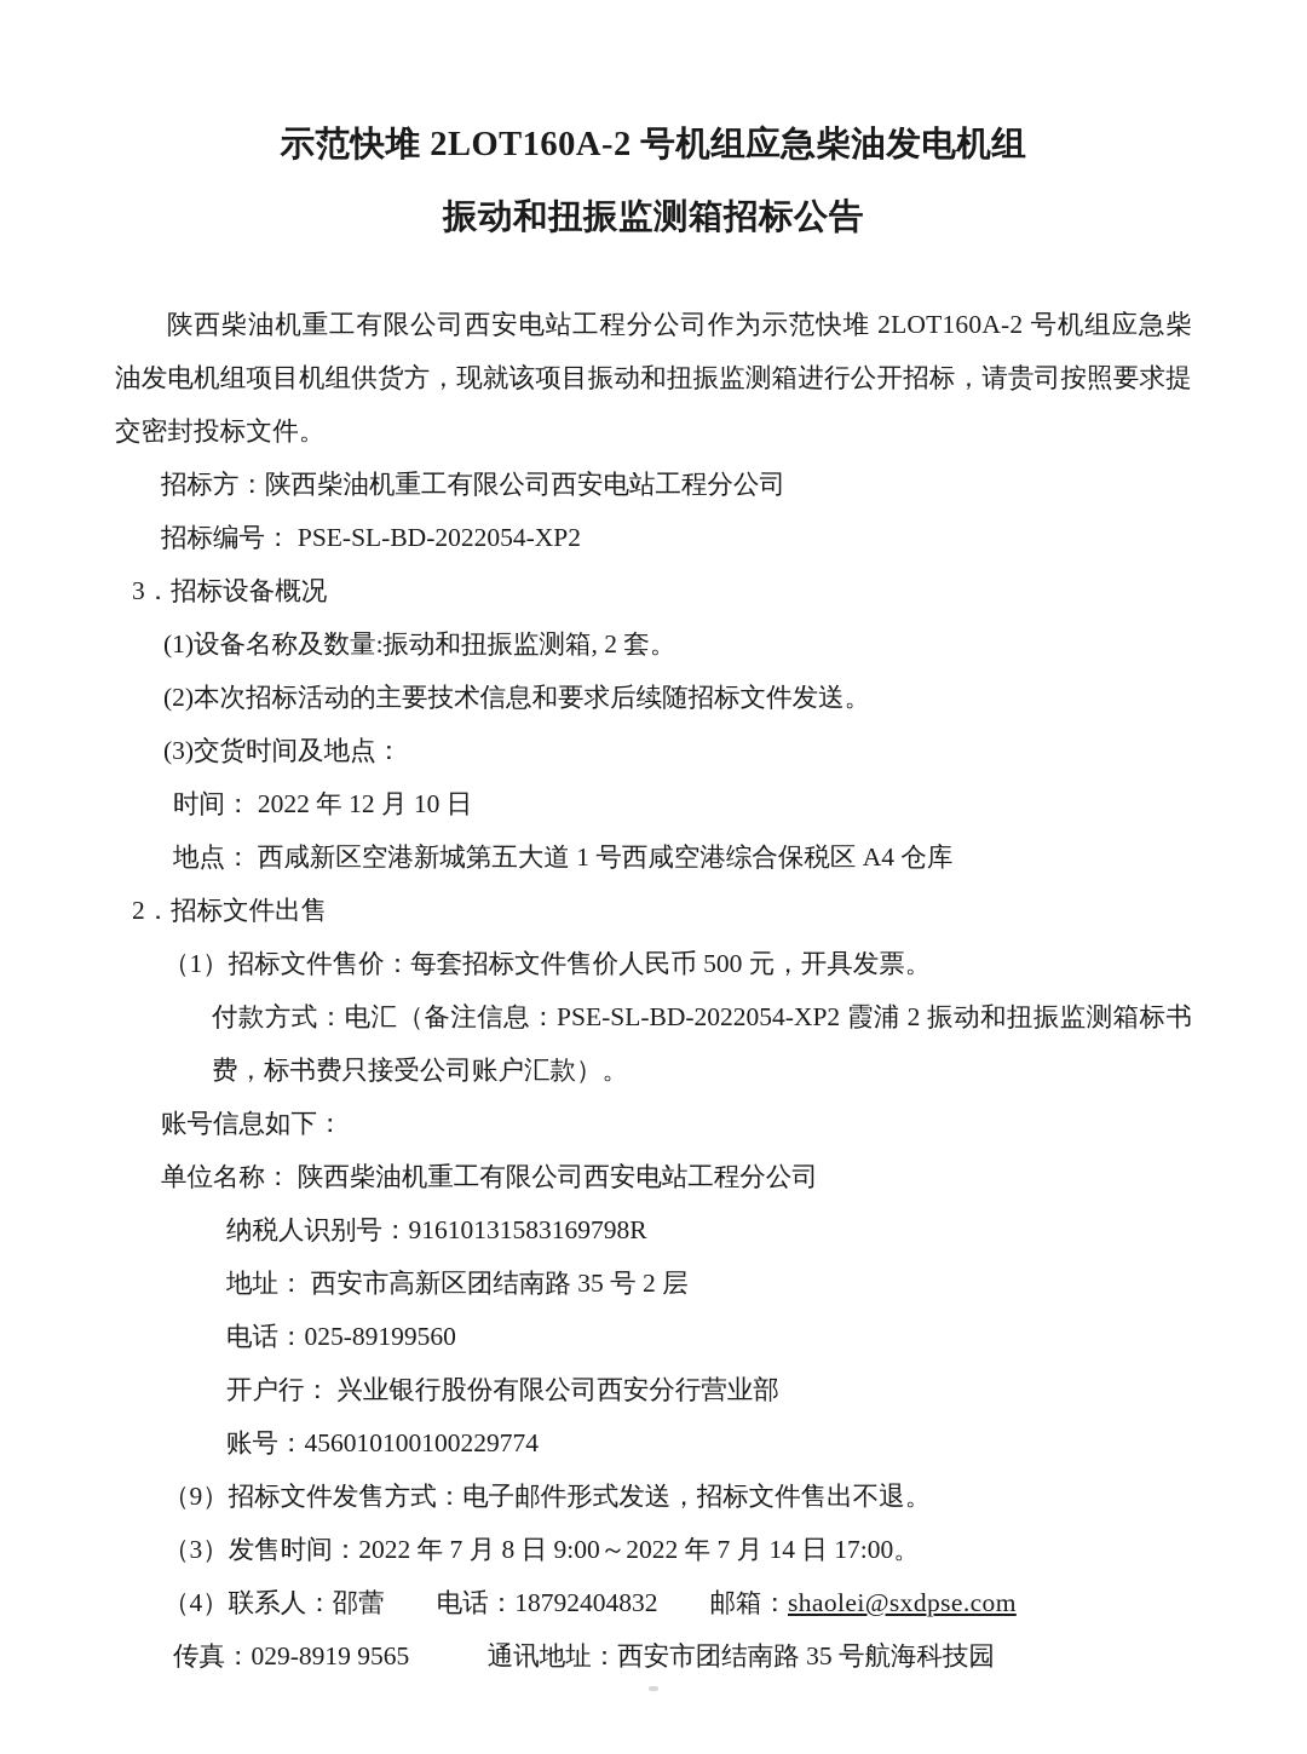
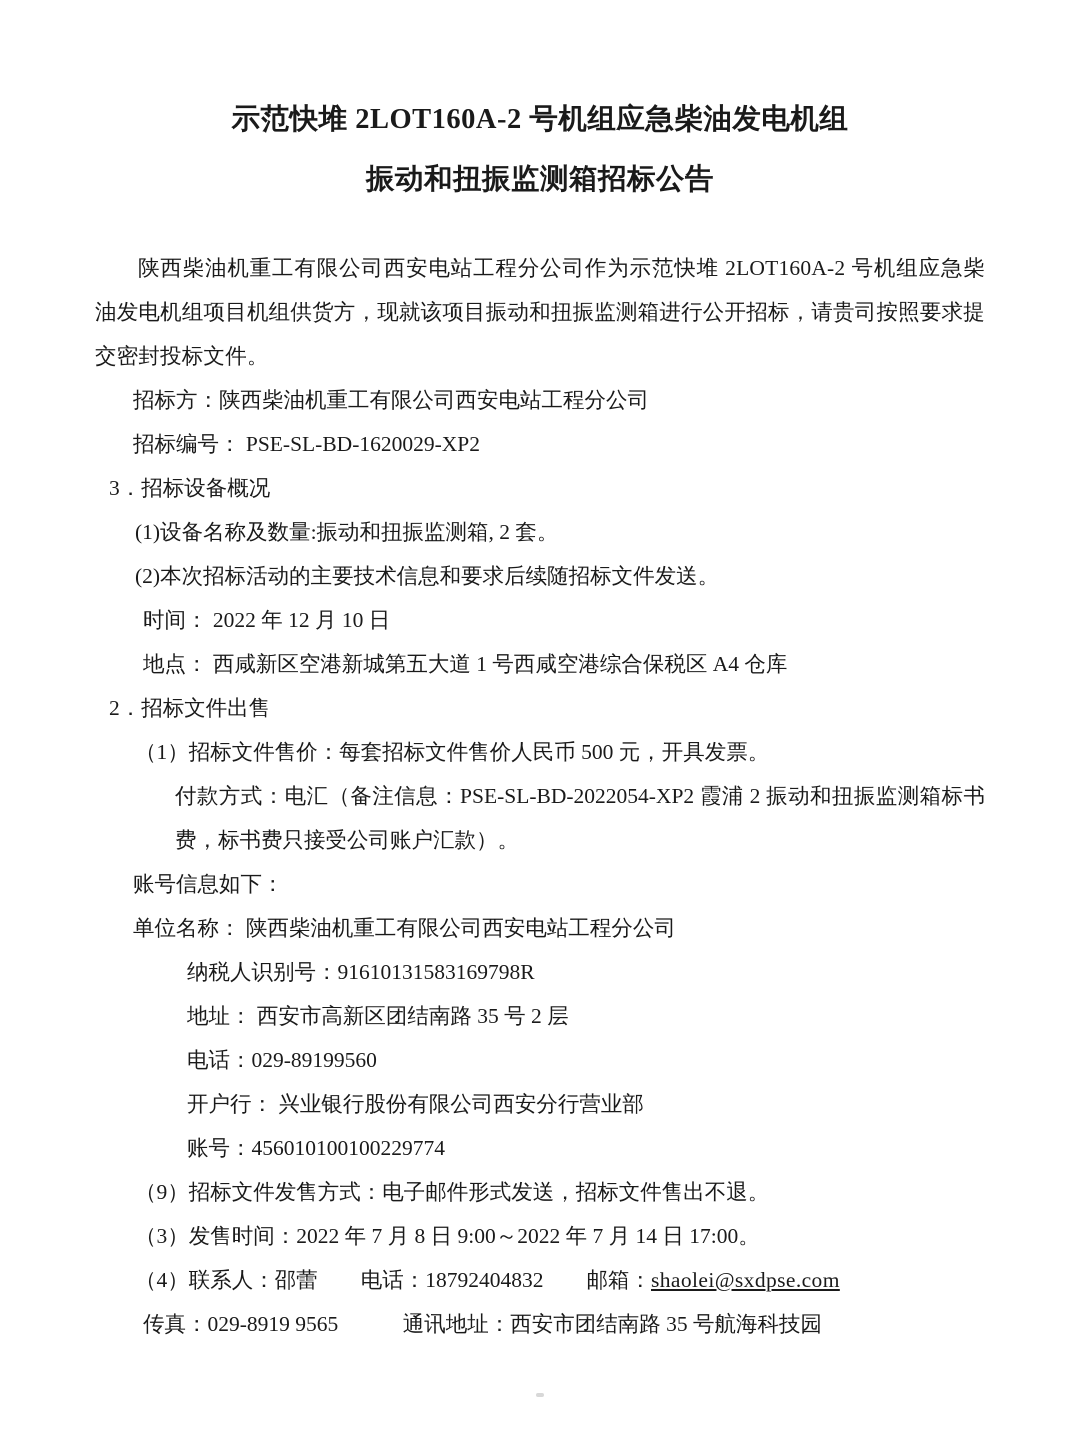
  示范快堆 2LOT160A-2 号机组应急柴油发电机组
  振动和扭振监测箱招标公告
  陕西柴油机重工有限公司西安电站工程分公司作为示范快堆 2LOT160A-2 号机组应急柴油发电机组项目机组供货方，现就该项目振动和扭振监测箱进行公开招标，请贵司按照要求提交密封投标文件。
  招标方：陕西柴油机重工有限公司西安电站工程分公司
- 招标编号： PSE-SL-BD-2022054-XP2
+ 招标编号： PSE-SL-BD-1620029-XP2
  3．招标设备概况
  (1)设备名称及数量:振动和扭振监测箱, 2 套。
  (2)本次招标活动的主要技术信息和要求后续随招标文件发送。
- (3)交货时间及地点：
  时间： 2022 年 12 月 10 日
  地点： 西咸新区空港新城第五大道 1 号西咸空港综合保税区 A4 仓库
  2．招标文件出售
  （1）招标文件售价：每套招标文件售价人民币 500 元，开具发票。
  付款方式：电汇（备注信息：PSE-SL-BD-2022054-XP2 霞浦 2 振动和扭振监测箱标书费，标书费只接受公司账户汇款）。
  账号信息如下：
  单位名称： 陕西柴油机重工有限公司西安电站工程分公司
  纳税人识别号：91610131583169798R
  地址： 西安市高新区团结南路 35 号 2 层
- 电话：025-89199560
+ 电话：029-89199560
  开户行： 兴业银行股份有限公司西安分行营业部
  账号：456010100100229774
  （9）招标文件发售方式：电子邮件形式发送，招标文件售出不退。
  （3）发售时间：2022 年 7 月 8 日 9:00～2022 年 7 月 14 日 17:00。
  （4）联系人：邵蕾 电话：18792404832 邮箱：shaolei@sxdpse.com
  传真：029-8919 9565 通讯地址：西安市团结南路 35 号航海科技园
